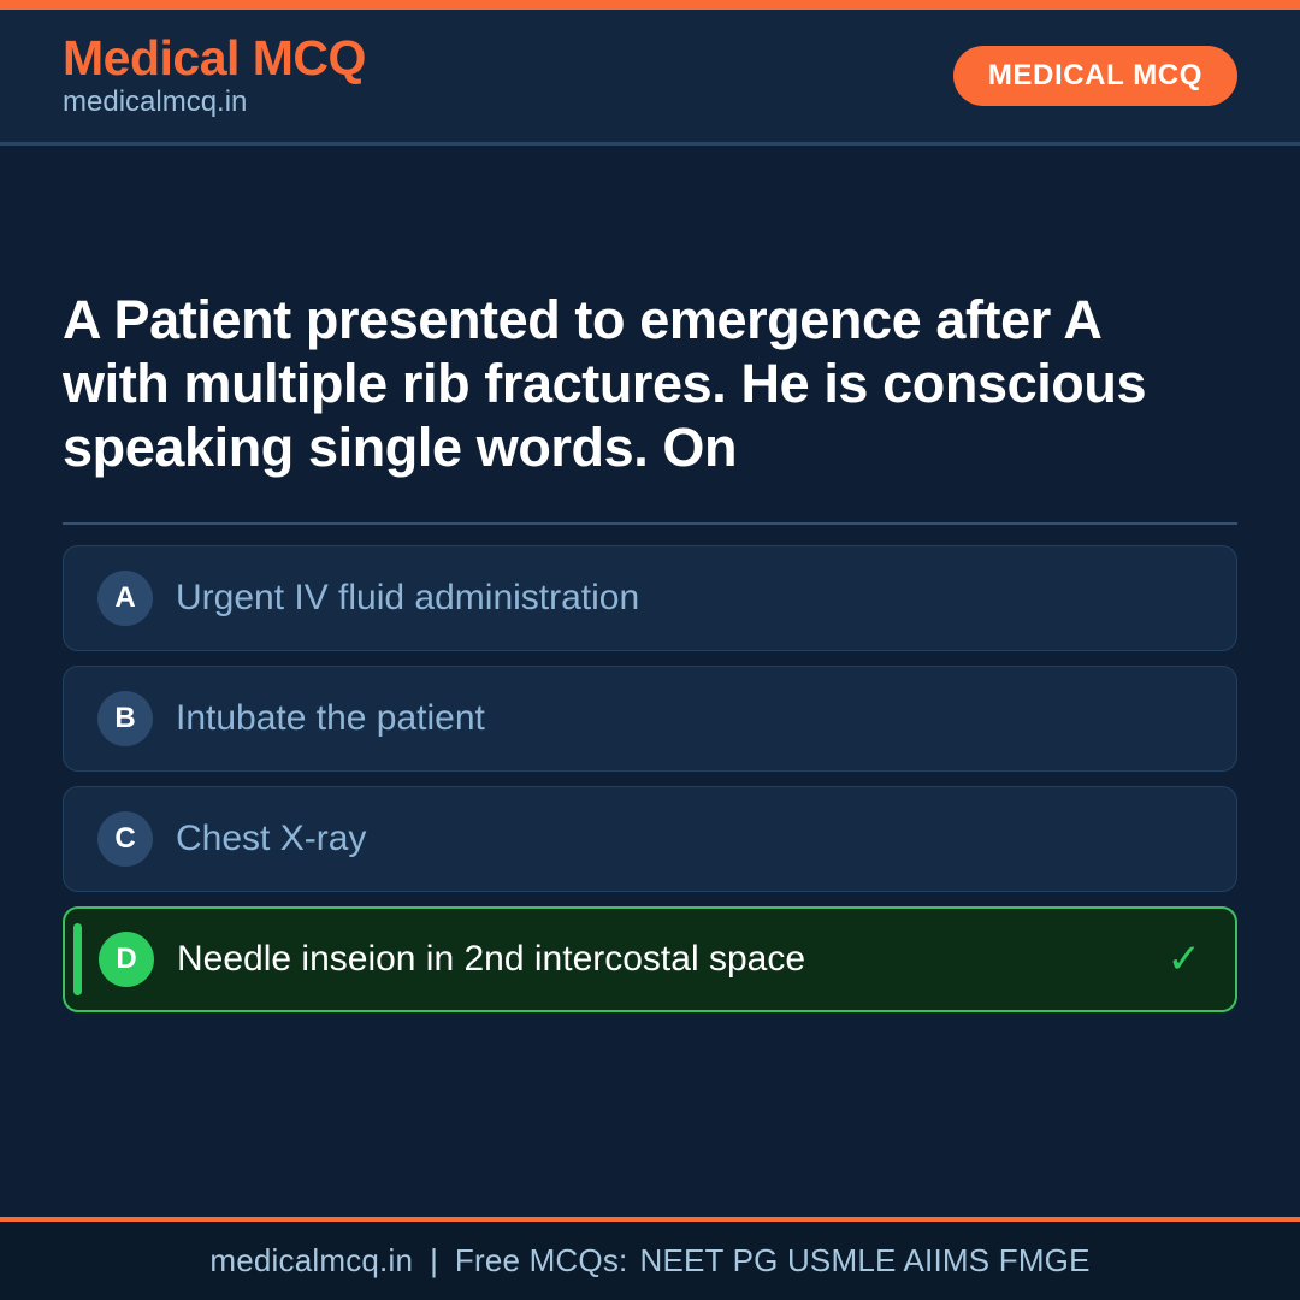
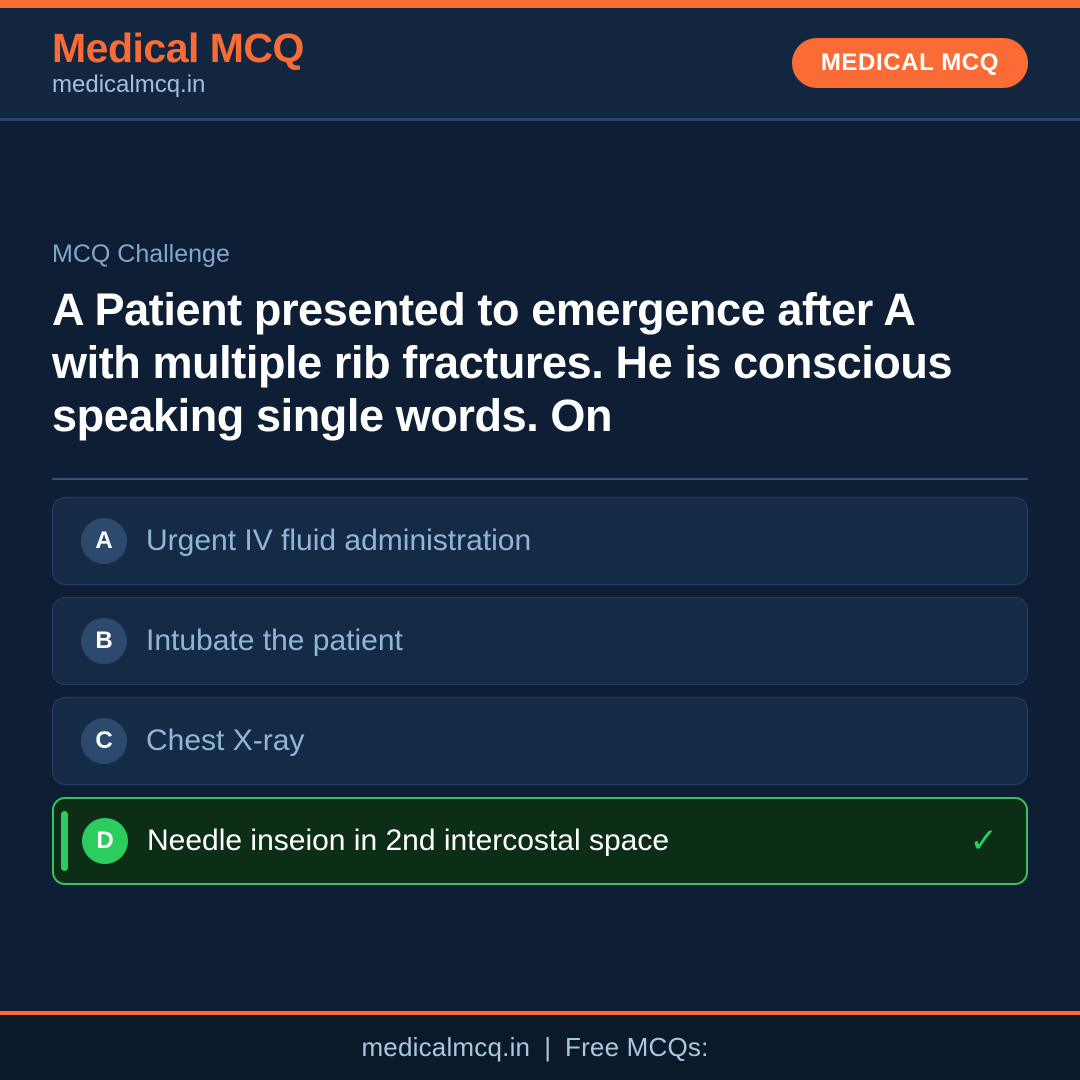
  Medical MCQ
  medicalmcq.in
  MEDICAL MCQ
+ MCQ Challenge
  A Patient presented to emergence after A with multiple rib fractures. He is conscious speaking single words. On
  A
  Urgent IV fluid administration
  B
  Intubate the patient
  C
  Chest X-ray
  D
  Needle inseion in 2nd intercostal space
  ✓
  medicalmcq.in
  |
  Free MCQs:
- NEET PG USMLE AIIMS FMGE
